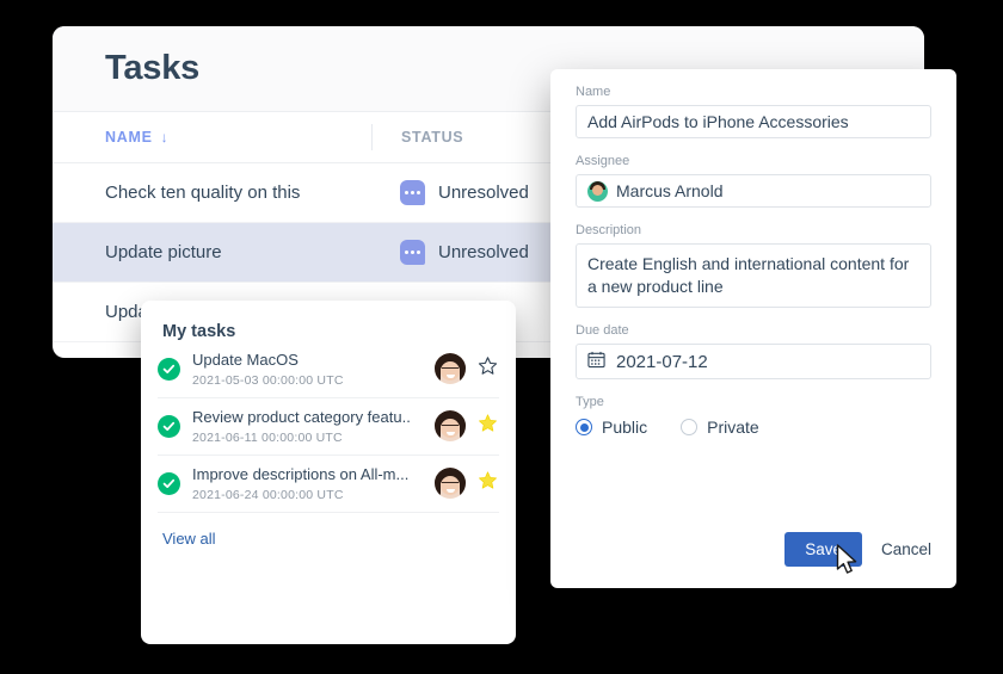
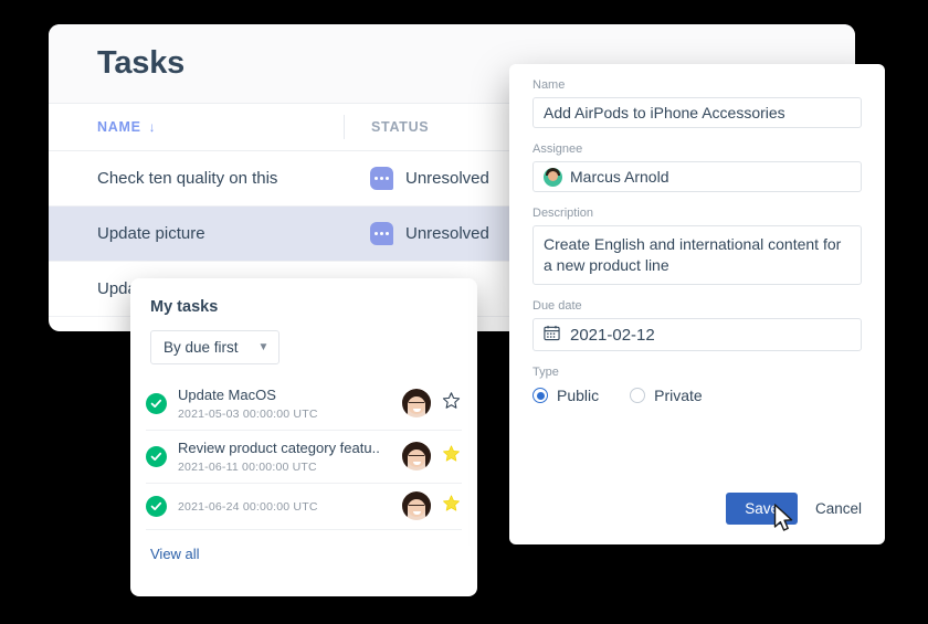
  Tasks
  NAME
  ↓
  STATUS
  Check ten quality on this
  Unresolved
  Update picture
  Unresolved
  Upd
  My tasks
+ By due first
+ ▼
  Update MacOS
  2021-05-03 00:00:00 UTC
  Review product category featu..
  2021-06-11 00:00:00 UTC
- Improve descriptions on All-m...
  2021-06-24 00:00:00 UTC
  View all
  Name
  Add AirPods to iPhone Accessories
  Assignee
  Marcus Arnold
  Description
  Create English and international content for a new product line
  Due date
- 2021-07-12
+ 2021-02-12
  Type
  Public
  Private
  Sav
  Cancel
